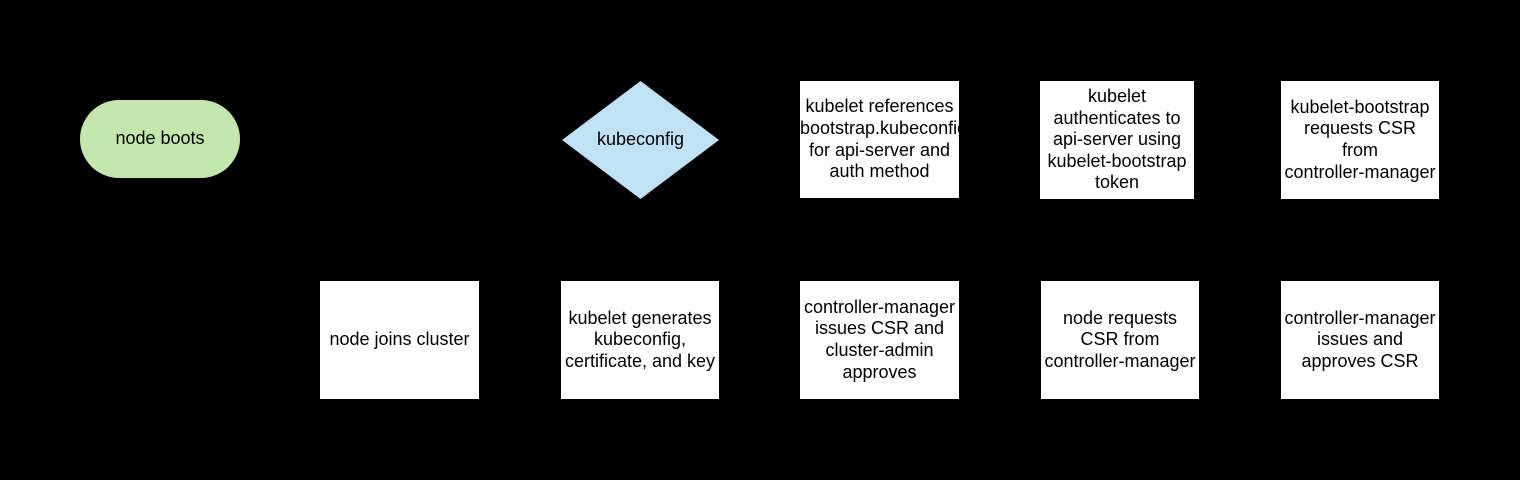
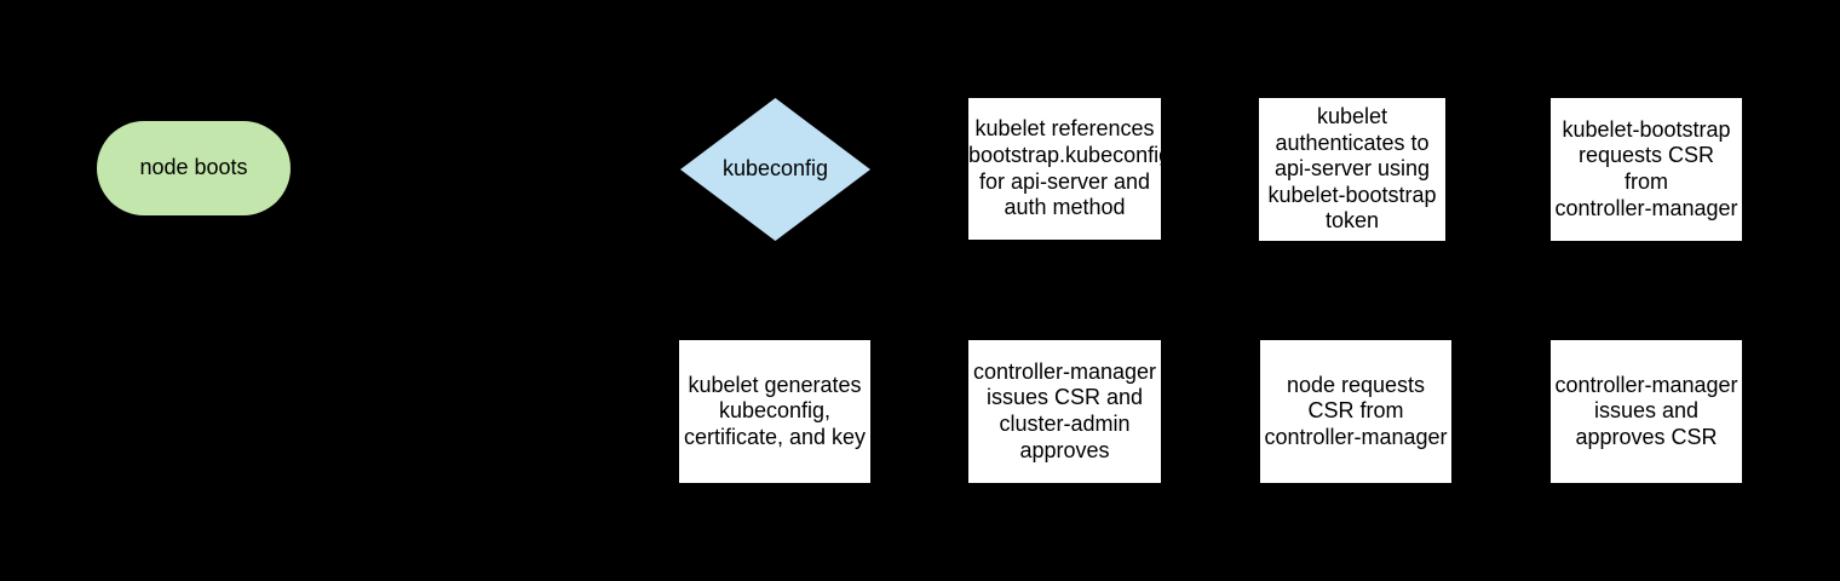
  node boots
  kubeconfig
  kubelet references
  bootstrap.kubeconfi
  for api-server and
  auth method
  kubelet
  authenticates to
  api-server using
  kubelet-bootstrap
  token
  kubelet-bootstrap
  requests CSR
  from
  controller-manager
- node joins cluster
  kubelet generates
  kubeconfig,
  certificate, and key
  controller-manager
  issues CSR and
  cluster-admin
  approves
  node requests
  CSR from
  controller-manager
  controller-manager
  issues and
  approves CSR
